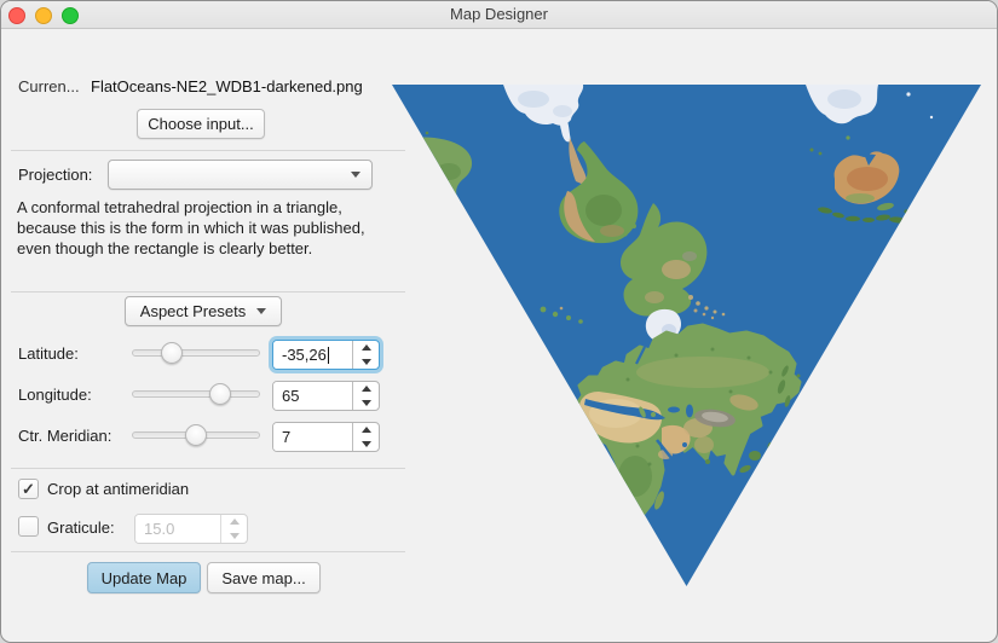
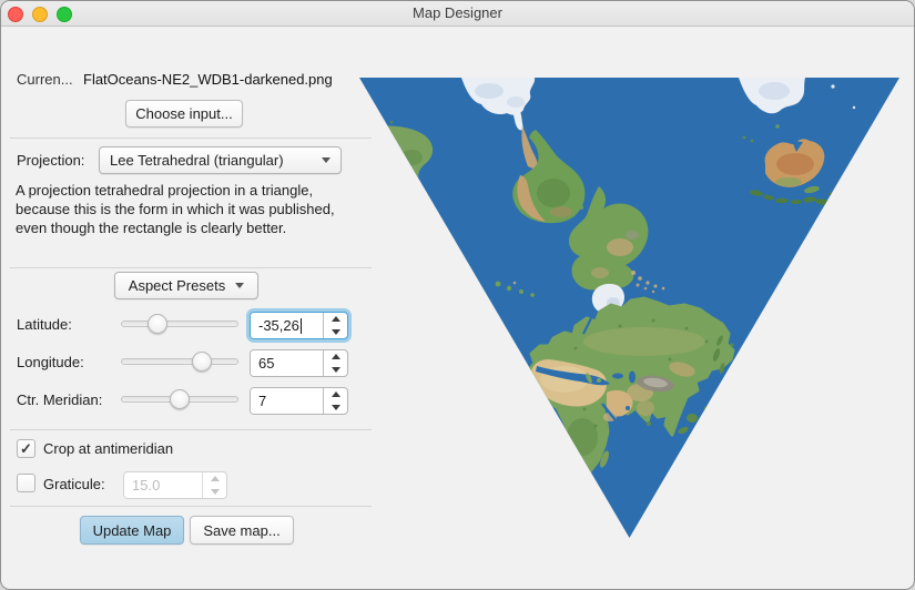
  Map Designer
  Curren...
  FlatOceans-NE2_WDB1-darkened.png
  Choose input...
  Projection:
+ Lee Tetrahedral (triangular)
- A conformal tetrahedral projection in a triangle, because this is the form in which it was published, even though the rectangle is clearly better.
+ A projection tetrahedral projection in a triangle, because this is the form in which it was published, even though the rectangle is clearly better.
  Aspect Presets
  Latitude:
  -35,26
  Longitude:
  65
  Ctr. Meridian:
  7
  ✓
  Crop at antimeridian
  Graticule:
  15.0
  Update Map
  Save map...
